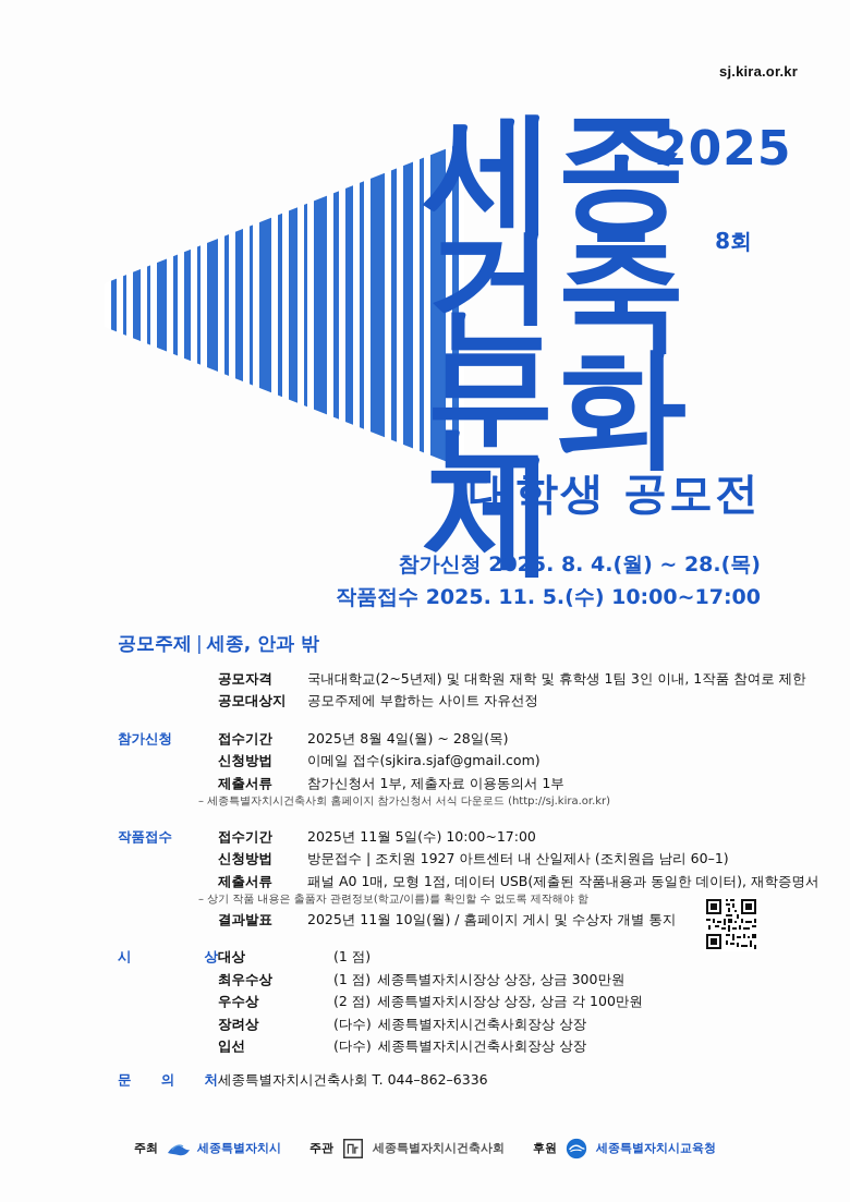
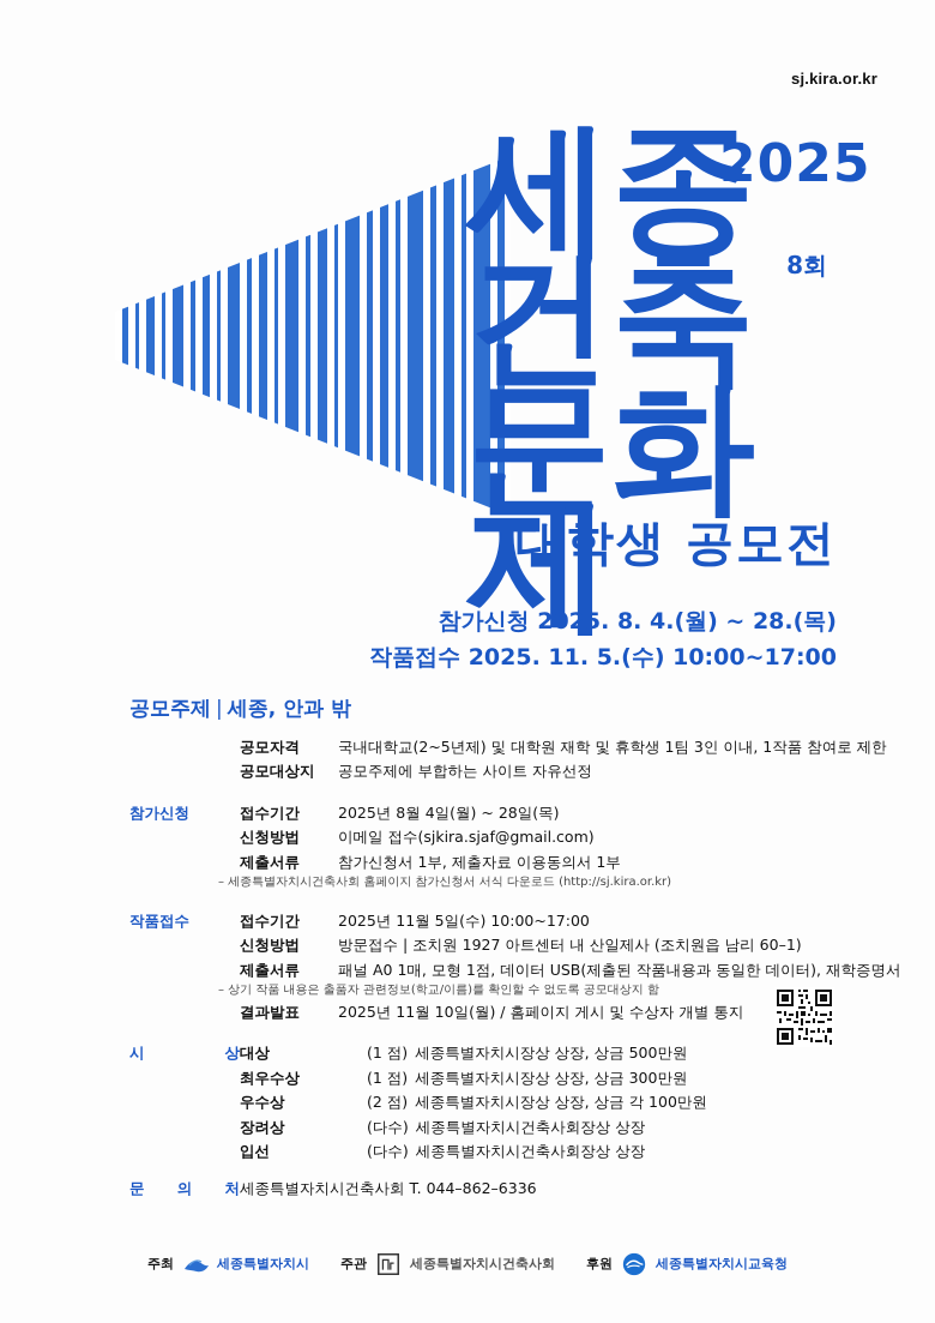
  sj.kira.or.kr
  세종
  건축
  문화제
  2025
  8회
  대학생 공모전
  참가신청 2025. 8. 4.(월) ~ 28.(목)
  작품접수 2025. 11. 5.(수) 10:00~17:00
  공모주제 | 세종, 안과 밖
  공모자격
  국내대학교(2~5년제) 및 대학원 재학 및 휴학생 1팀 3인 이내, 1작품 참여로 제한
  공모대상지
  공모주제에 부합하는 사이트 자유선정
  참가신청
  접수기간
  2025년 8월 4일(월) ~ 28일(목)
  신청방법
  이메일 접수(sjkira.sjaf@gmail.com)
  제출서류
  참가신청서 1부, 제출자료 이용동의서 1부
  – 세종특별자치시건축사회 홈페이지 참가신청서 서식 다운로드 (http://sj.kira.or.kr)
  작품접수
  접수기간
  2025년 11월 5일(수) 10:00~17:00
  신청방법
  방문접수 | 조치원 1927 아트센터 내 산일제사 (조치원읍 남리 60–1)
  제출서류
  패널 A0 1매, 모형 1점, 데이터 USB(제출된 작품내용과 동일한 데이터), 재학증명서
- – 상기 작품 내용은 출품자 관련정보(학교/이름)를 확인할 수 없도록 제작해야 함
+ – 상기 작품 내용은 출품자 관련정보(학교/이름)를 확인할 수 없도록 공모대상지 함
  결과발표
  2025년 11월 10일(월) / 홈페이지 게시 및 수상자 개별 통지
  시 상
  대상
  (1 점)
+ 세종특별자치시장상 상장, 상금 500만원
  최우수상
  (1 점)
  세종특별자치시장상 상장, 상금 300만원
  우수상
  (2 점)
  세종특별자치시장상 상장, 상금 각 100만원
  장려상
  (다수)
  세종특별자치시건축사회장상 상장
  입선
  (다수)
  세종특별자치시건축사회장상 상장
  문 의 처
  세종특별자치시건축사회 T. 044–862–6336
  주최
  세종특별자치시
  주관
  세종특별자치시건축사회
  후원
  세종특별자치시교육청
